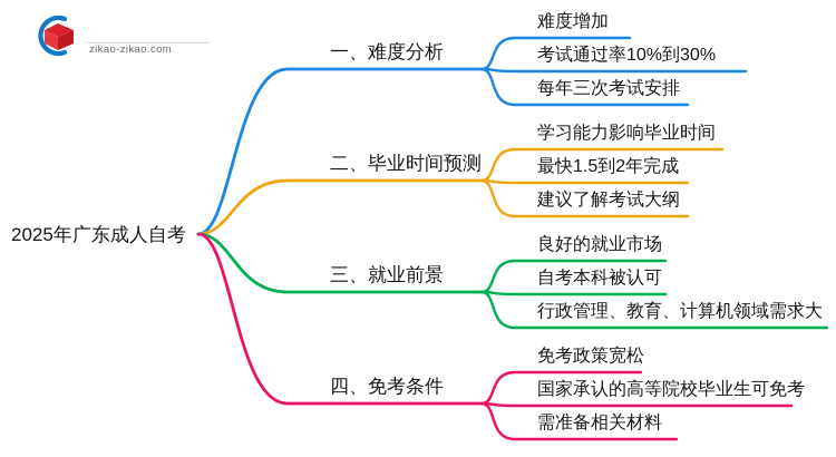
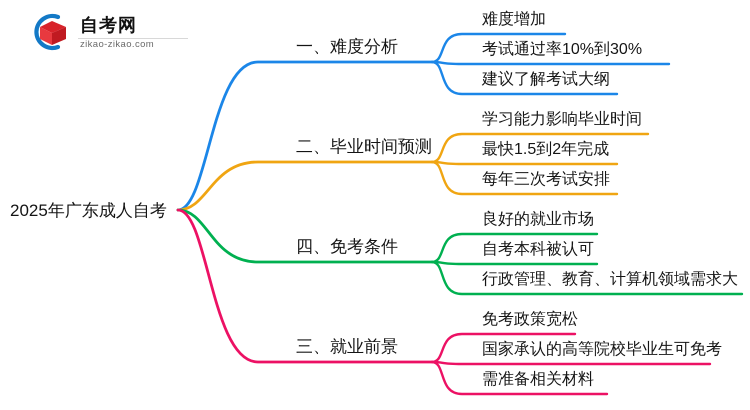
+ 自考网
  zikao-zikao.com
  2025年广东成人自考
  一、难度分析
  难度增加
  考试通过率10%到30%
- 每年三次考试安排
+ 建议了解考试大纲
  二、毕业时间预测
  学习能力影响毕业时间
  最快1.5到2年完成
- 建议了解考试大纲
+ 每年三次考试安排
- 三、就业前景
+ 四、免考条件
  良好的就业市场
  自考本科被认可
  行政管理、教育、计算机领域需求大
- 四、免考条件
+ 三、就业前景
  免考政策宽松
  国家承认的高等院校毕业生可免考
  需准备相关材料
